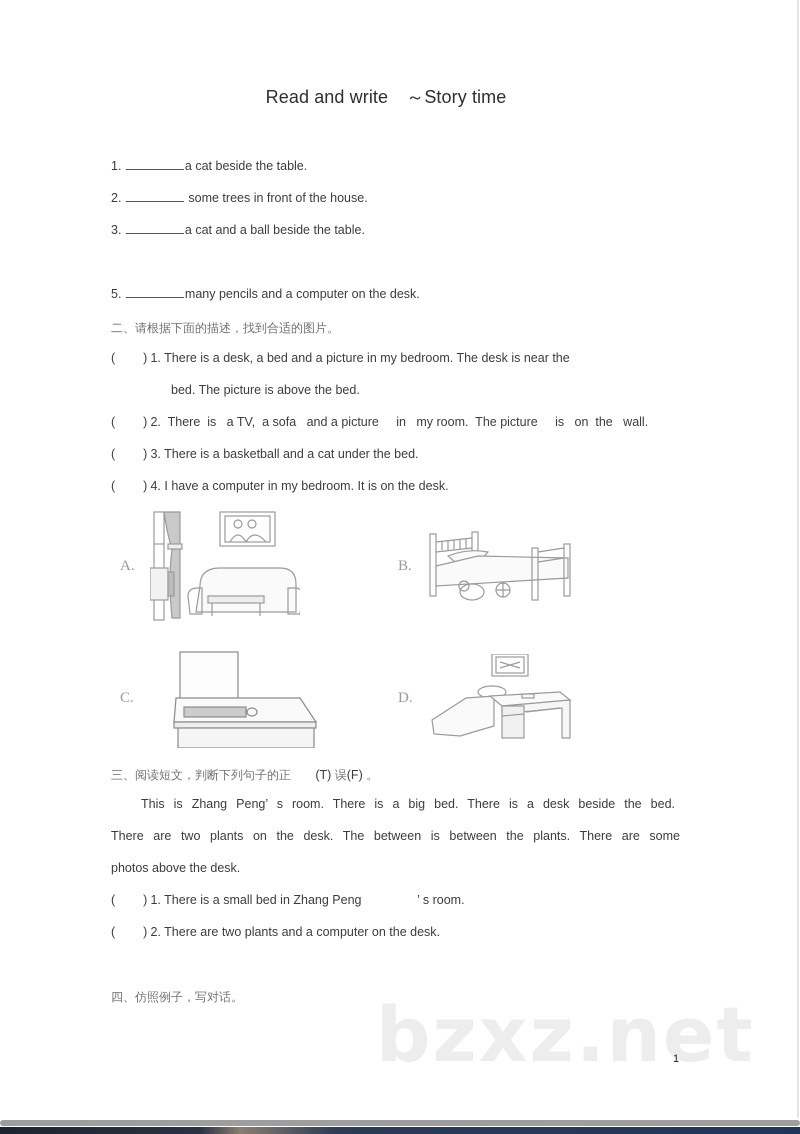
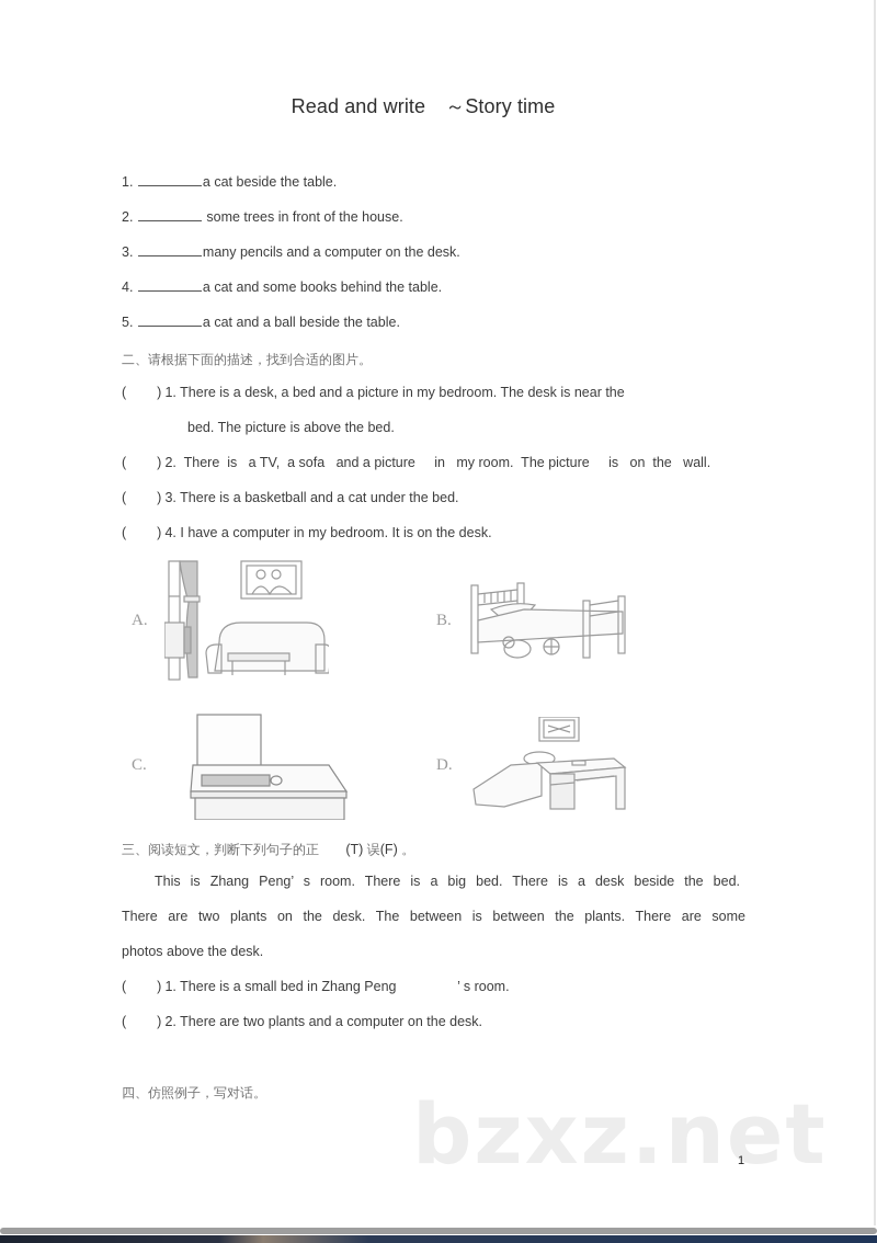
  Read and write ～Story time
  1. a cat beside the table.
  2. some trees in front of the house.
- 3. a cat and a ball beside the table.
+ 3. many pencils and a computer on the desk.
+ 4. a cat and some books behind the table.
- 5. many pencils and a computer on the desk.
+ 5. a cat and a ball beside the table.
  二、请根据下面的描述，找到合适的图片。
  ( ) 1. There is a desk, a bed and a picture in my bedroom. The desk is near the
  bed. The picture is above the bed.
  ( ) 2. There is a TV, a sofa and a picture in my room. The picture is on the wall.
  ( ) 3. There is a basketball and a cat under the bed.
  ( ) 4. I have a computer in my bedroom. It is on the desk.
  A.
  B.
  C.
  D.
  三、阅读短文，判断下列句子的正 (T) 误(F) 。
  This is Zhang Peng’ s room. There is a big bed. There is a desk beside the bed.
  There are two plants on the desk. The between is between the plants. There are some
  photos above the desk.
  ( ) 1. There is a small bed in Zhang Peng ’ s room.
  ( ) 2. There are two plants and a computer on the desk.
  四、仿照例子，写对话。
  bzxz.net
  1
